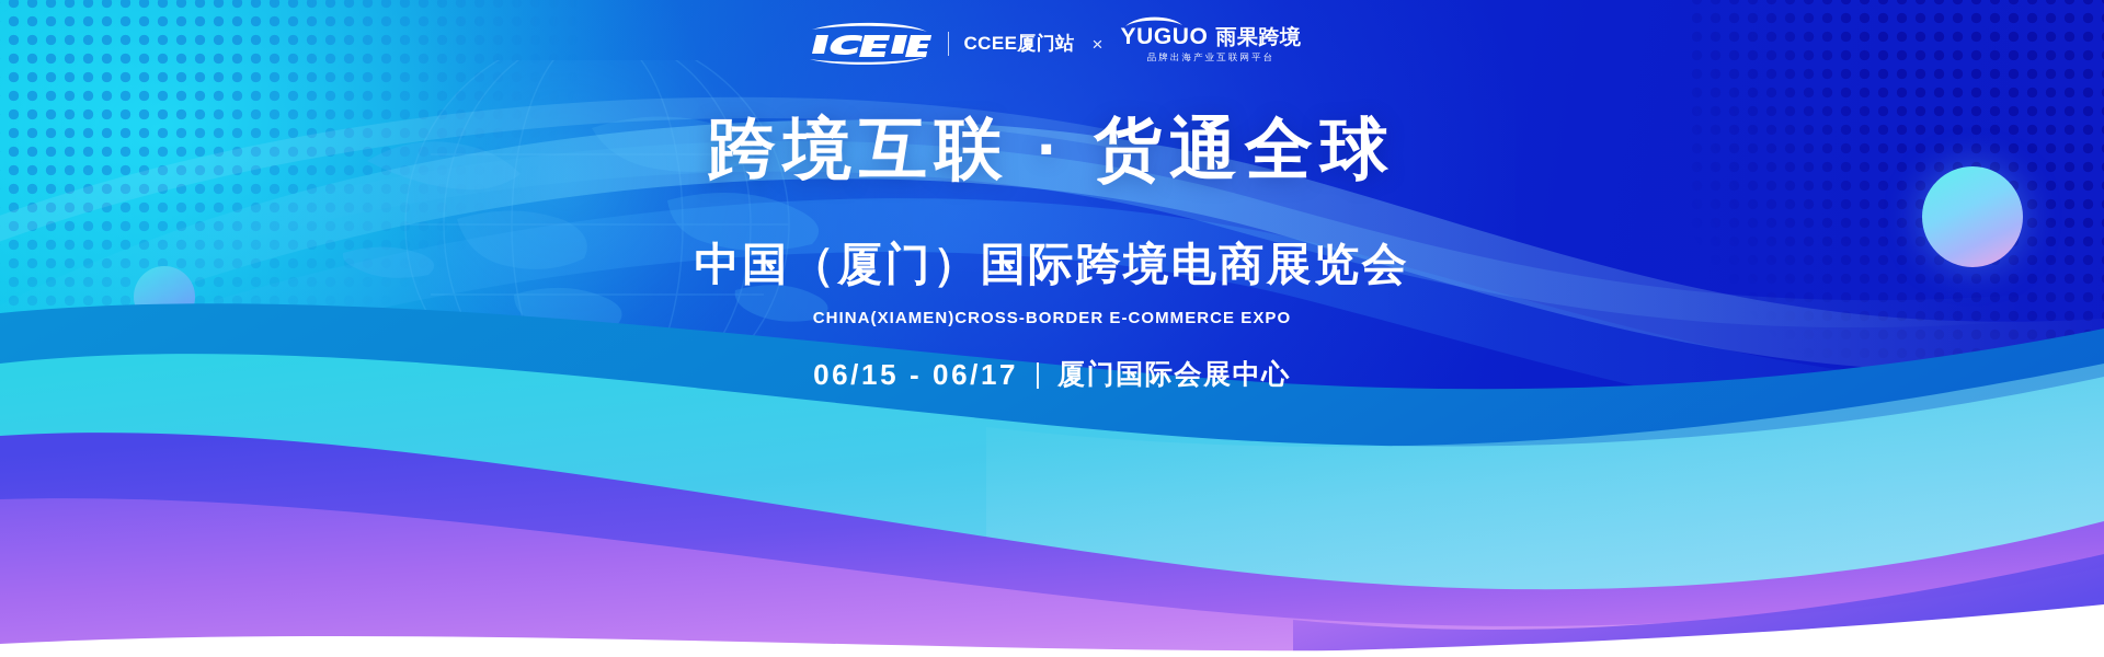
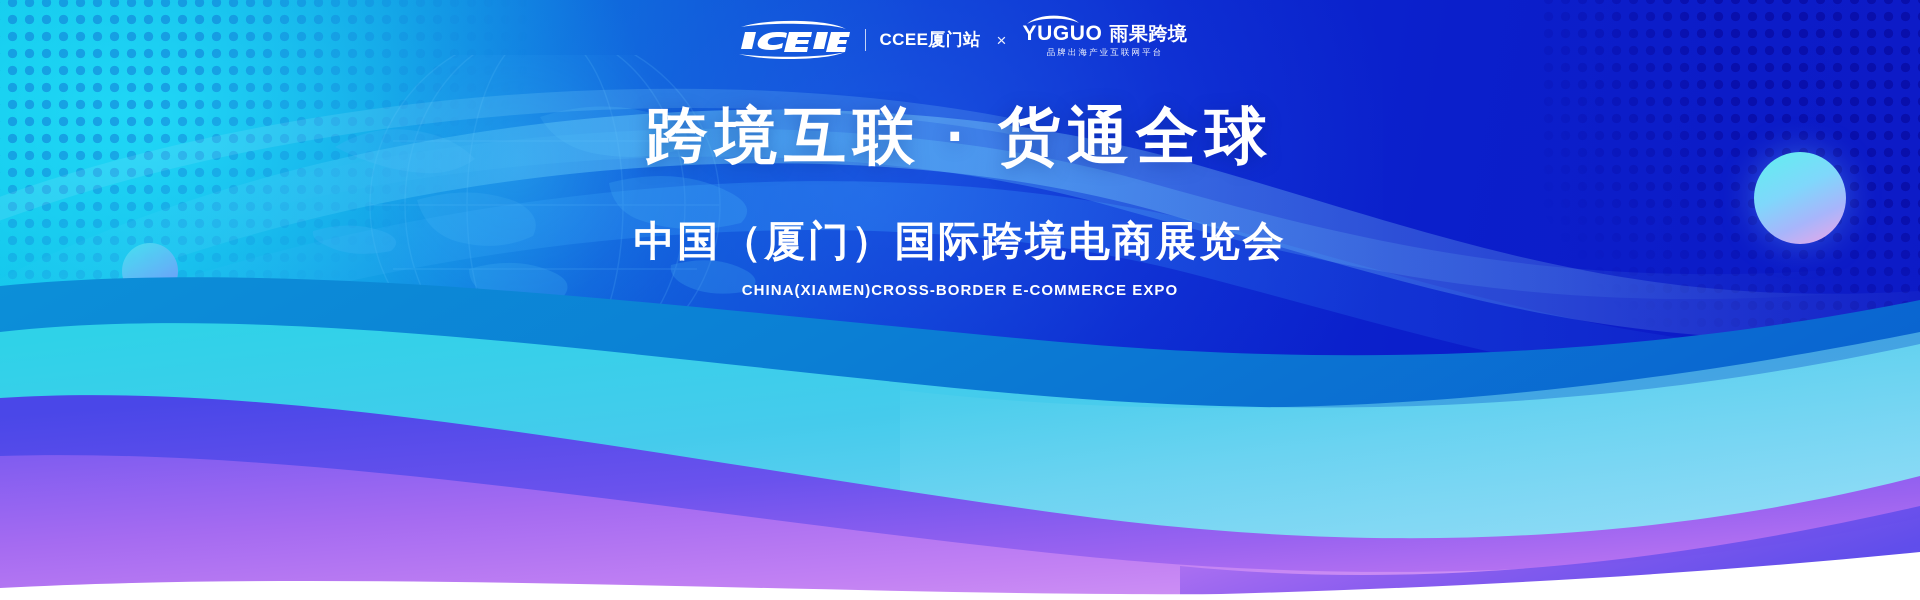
  CCEE厦门站
  ×
  YUGUO
  雨果跨境
  品牌出海产业互联网平台
  跨境互联 · 货通全球
  中国（厦门）国际跨境电商展览会
  CHINA(XIAMEN)CROSS-BORDER E-COMMERCE EXPO
- 06/15 - 06/17
- 厦门国际会展中心
